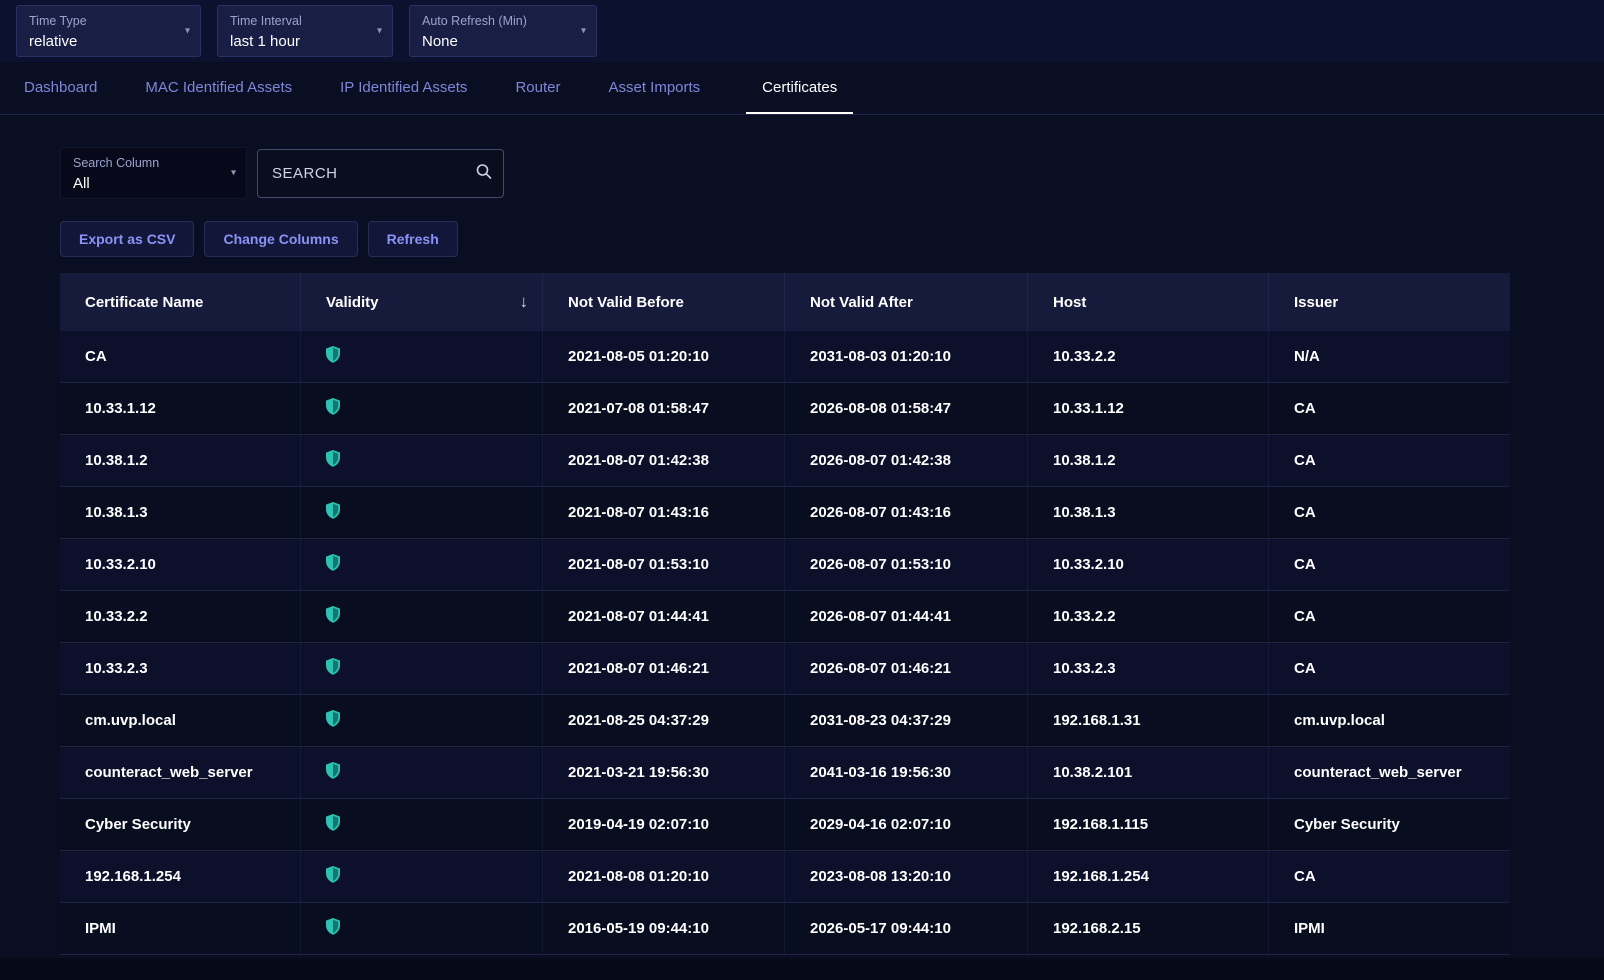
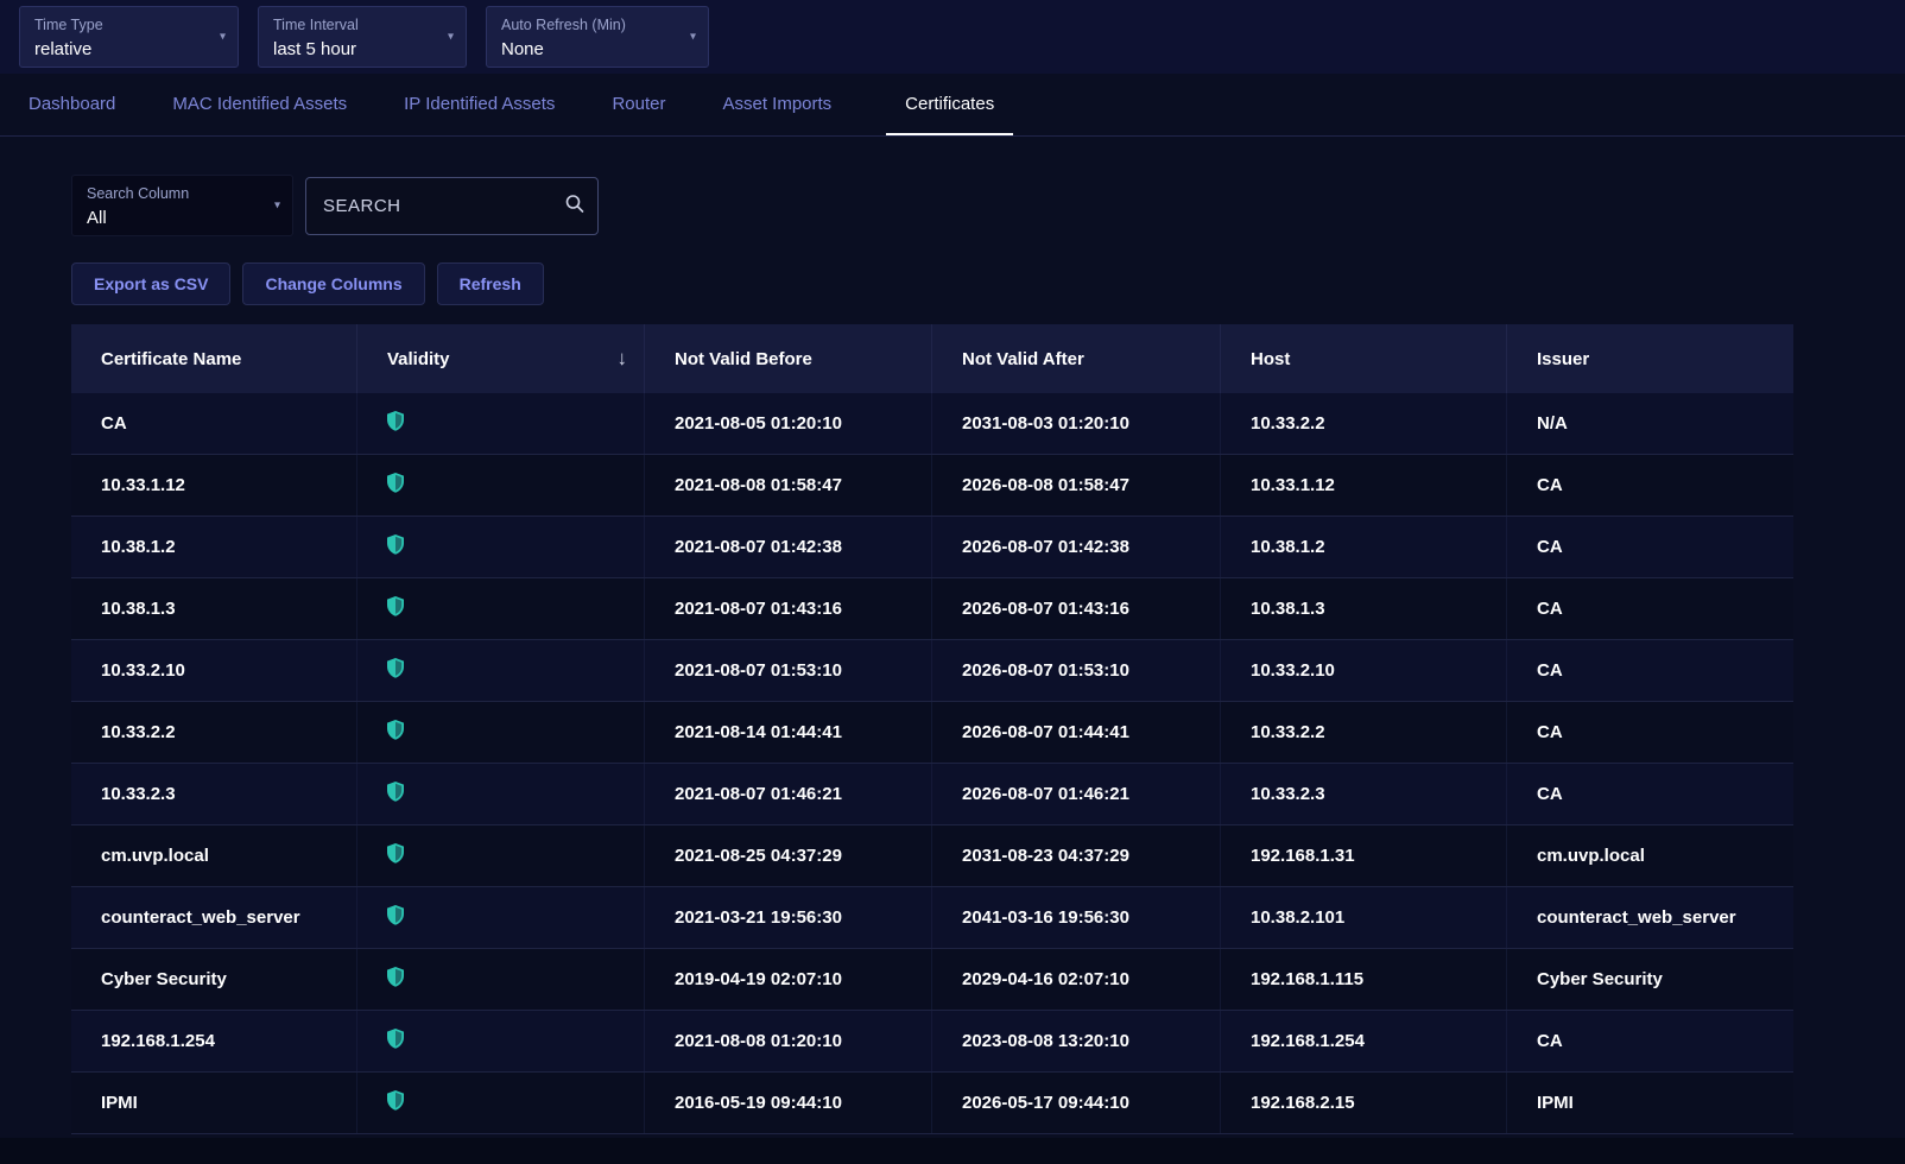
  Time Type
  relative
  ▾
  Time Interval
- last 1 hour
+ last 5 hour
  ▾
  Auto Refresh (Min)
  None
  ▾
  Dashboard
  MAC Identified Assets
  IP Identified Assets
  Router
  Asset Imports
  Certificates
  Search Column
  All
  ▾
  SEARCH
  Export as CSV
  Change Columns
  Refresh
  Certificate Name
  Validity
  ↓
  Not Valid Before
  Not Valid After
  Host
  Issuer
  CA
  2021-08-05 01:20:10
  2031-08-03 01:20:10
  10.33.2.2
  N/A
  10.33.1.12
- 2021-07-08 01:58:47
+ 2021-08-08 01:58:47
  2026-08-08 01:58:47
  10.33.1.12
  CA
  10.38.1.2
  2021-08-07 01:42:38
  2026-08-07 01:42:38
  10.38.1.2
  CA
  10.38.1.3
  2021-08-07 01:43:16
  2026-08-07 01:43:16
  10.38.1.3
  CA
  10.33.2.10
  2021-08-07 01:53:10
  2026-08-07 01:53:10
  10.33.2.10
  CA
  10.33.2.2
- 2021-08-07 01:44:41
+ 2021-08-14 01:44:41
  2026-08-07 01:44:41
  10.33.2.2
  CA
  10.33.2.3
  2021-08-07 01:46:21
  2026-08-07 01:46:21
  10.33.2.3
  CA
  cm.uvp.local
  2021-08-25 04:37:29
  2031-08-23 04:37:29
  192.168.1.31
  cm.uvp.local
  counteract_web_server
  2021-03-21 19:56:30
  2041-03-16 19:56:30
  10.38.2.101
  counteract_web_server
  Cyber Security
  2019-04-19 02:07:10
  2029-04-16 02:07:10
  192.168.1.115
  Cyber Security
  192.168.1.254
  2021-08-08 01:20:10
  2023-08-08 13:20:10
  192.168.1.254
  CA
  IPMI
  2016-05-19 09:44:10
  2026-05-17 09:44:10
  192.168.2.15
  IPMI
